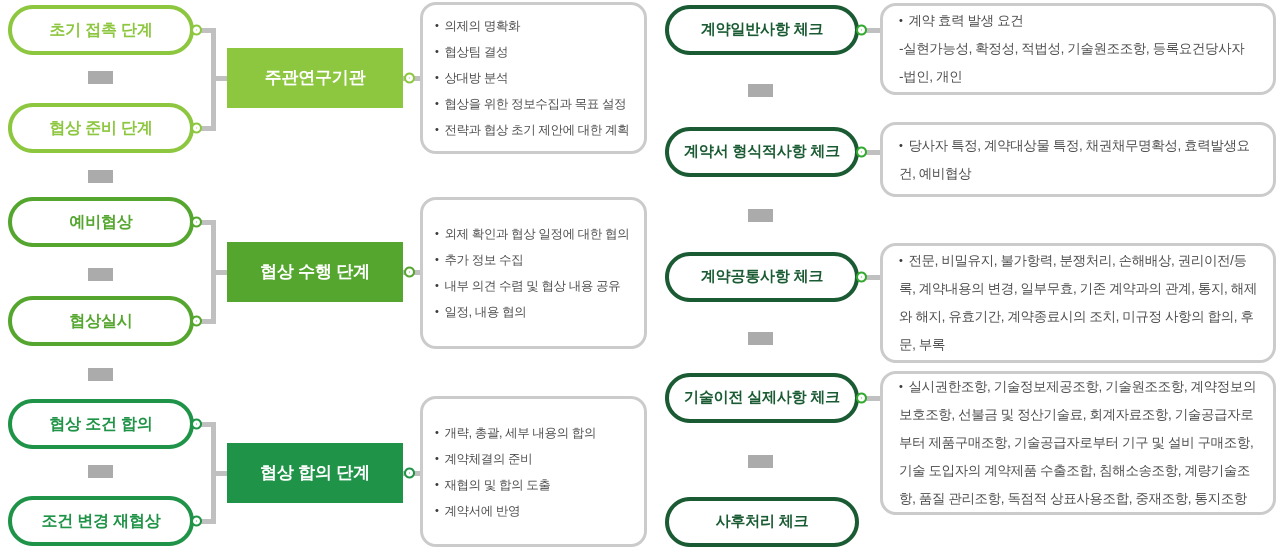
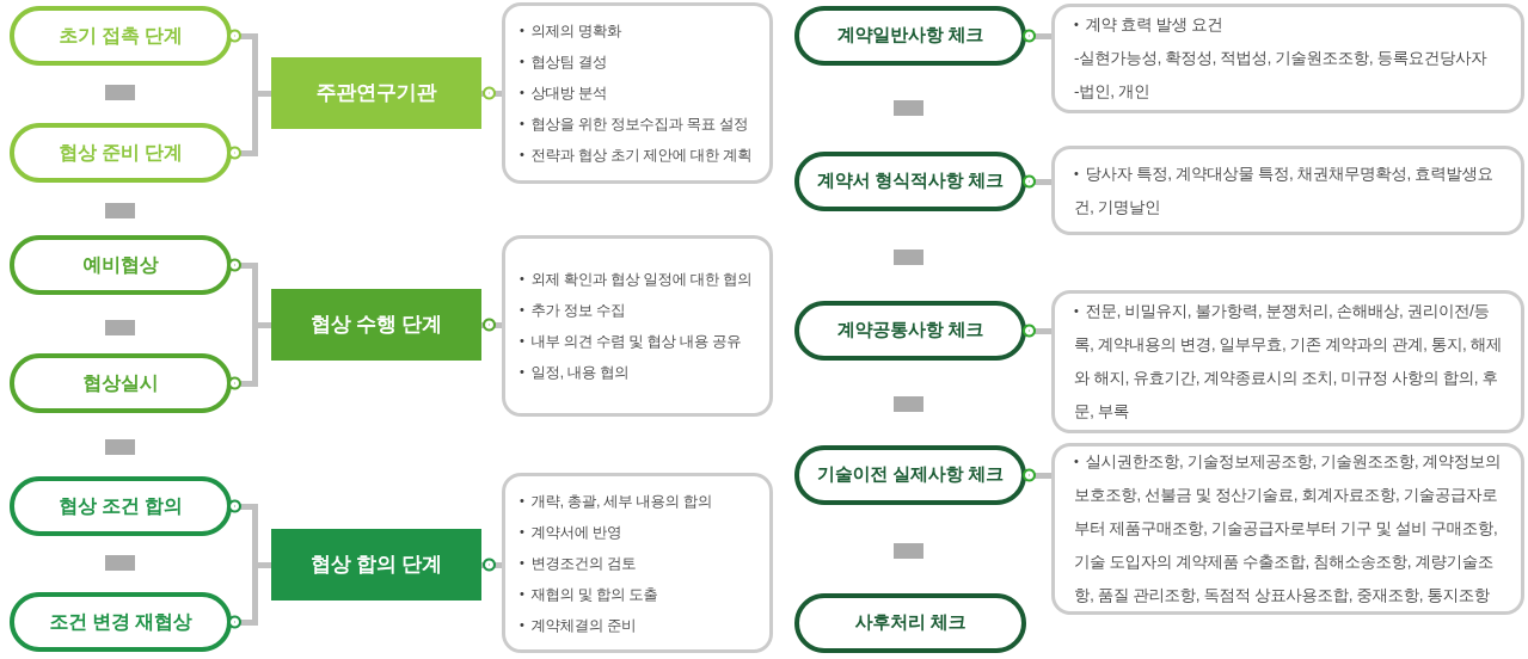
  초기 접촉 단계
  협상 준비 단계
  주관연구기관
  의제의 명확화
  협상팀 결성
  상대방 분석
  협상을 위한 정보수집과 목표 설정
  전략과 협상 초기 제안에 대한 계획
  예비협상
  협상실시
  협상 수행 단계
  외제 확인과 협상 일정에 대한 협의
  추가 정보 수집
  내부 의견 수렴 및 협상 내용 공유
  일정, 내용 협의
  협상 조건 합의
  조건 변경 재협상
  협상 합의 단계
  개략, 총괄, 세부 내용의 합의
- 계약체결의 준비
+ 계약서에 반영
+ 변경조건의 검토
  재협의 및 합의 도출
- 계약서에 반영
+ 계약체결의 준비
  계약일반사항 체크
  계약 효력 발생 요건
  -실현가능성, 확정성, 적법성, 기술원조조항, 등록요건당사자
  -법인, 개인
  계약서 형식적사항 체크
- 당사자 특정, 계약대상물 특정, 채권채무명확성, 효력발생요건, 예비협상
+ 당사자 특정, 계약대상물 특정, 채권채무명확성, 효력발생요건, 기명날인
  계약공통사항 체크
  전문, 비밀유지, 불가항력, 분쟁처리, 손해배상, 권리이전/등록, 계약내용의 변경, 일부무효, 기존 계약과의 관계, 통지, 해제와 해지, 유효기간, 계약종료시의 조치, 미규정 사항의 합의, 후문, 부록
  기술이전 실제사항 체크
  실시권한조항, 기술정보제공조항, 기술원조조항, 계약정보의 보호조항, 선불금 및 정산기술료, 회계자료조항, 기술공급자로부터 제품구매조항, 기술공급자로부터 기구 및 설비 구매조항, 기술 도입자의 계약제품 수출조합, 침해소송조항, 계량기술조항, 품질 관리조항, 독점적 상표사용조합, 중재조항, 통지조항
  사후처리 체크
